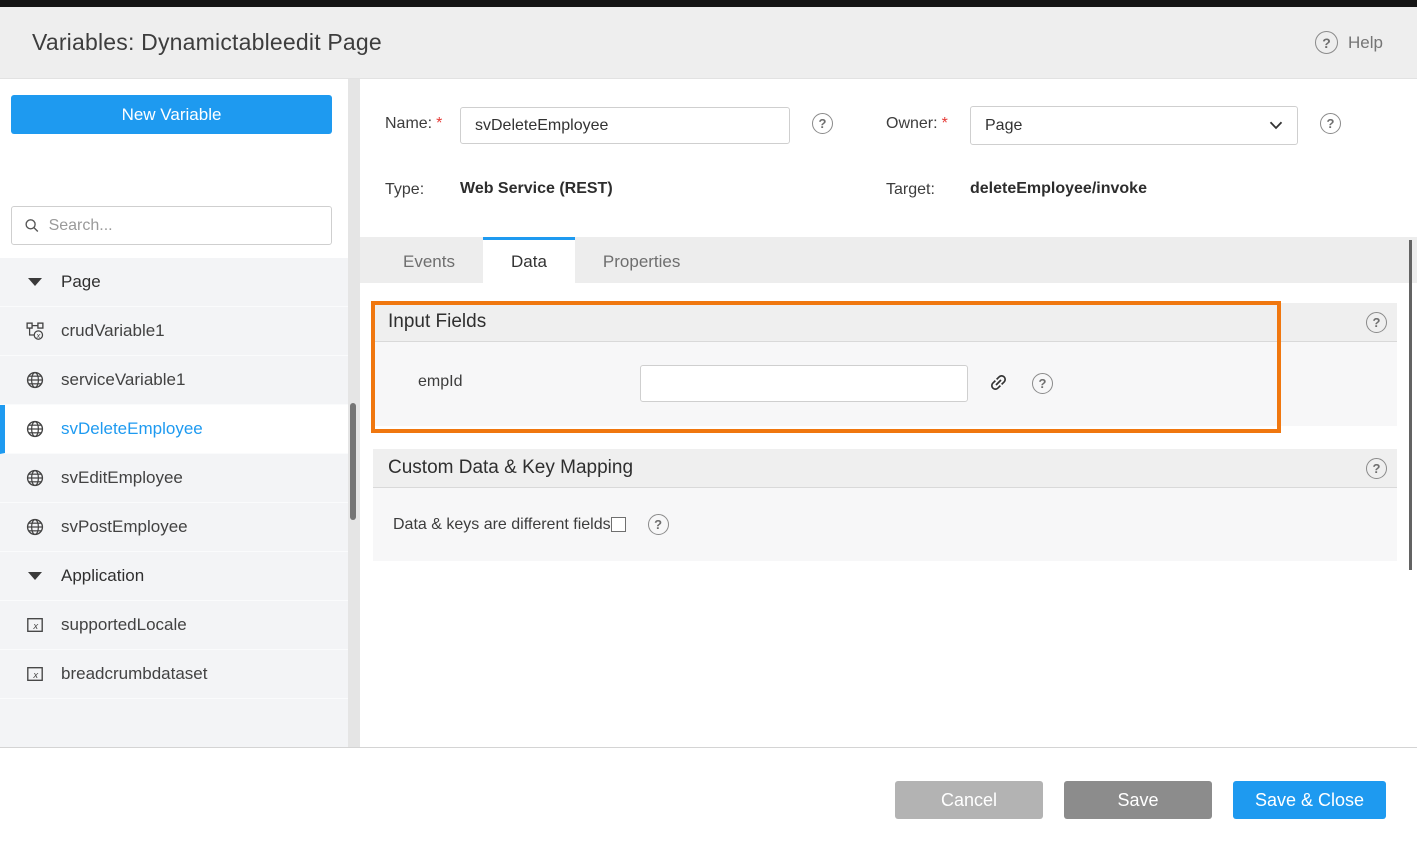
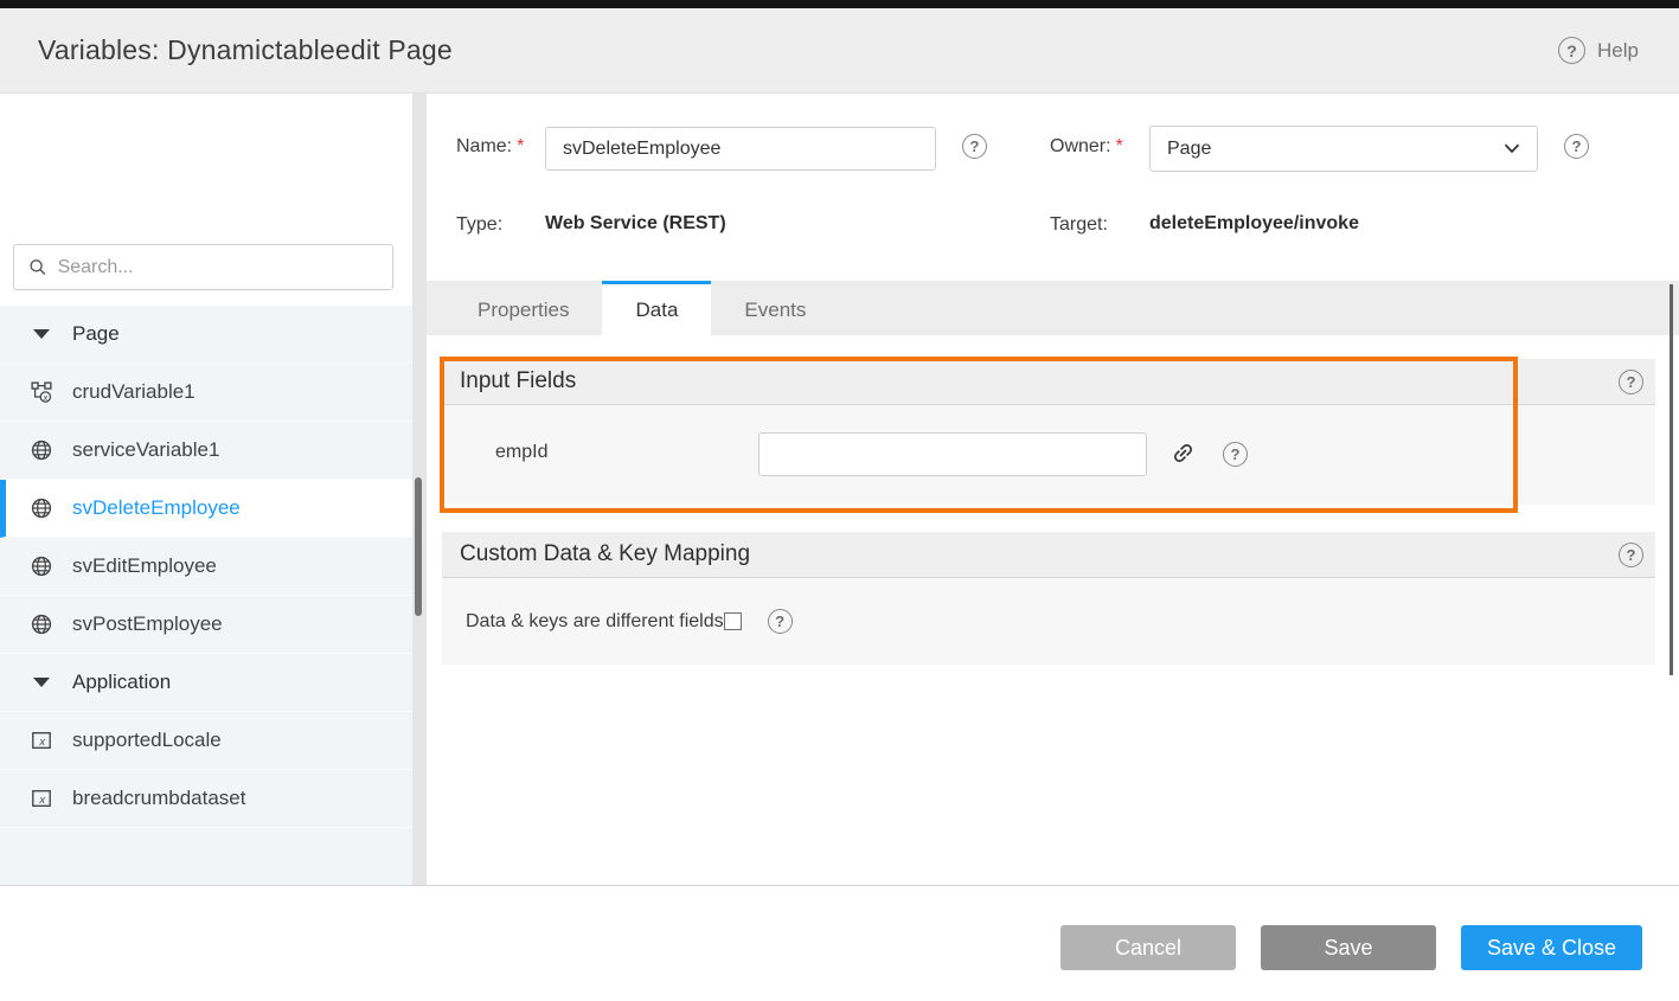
  Variables: Dynamictableedit Page
  ?
  Help
- New Variable
  Search...
  Page
  x
  crudVariable1
  serviceVariable1
  svDeleteEmployee
  svEditEmployee
  svPostEmployee
  Application
  x
  supportedLocale
  x
  breadcrumbdataset
  Name: *
  svDeleteEmployee
  ?
  Owner: *
  Page
  ?
  Type:
  Web Service (REST)
  Target:
  deleteEmployee/invoke
- Events
+ Properties
  Data
- Properties
+ Events
  Input Fields
  ?
  empId
  ?
  Custom Data & Key Mapping
  ?
  Data & keys are different fields
  ?
  Cancel
  Save
  Save & Close
